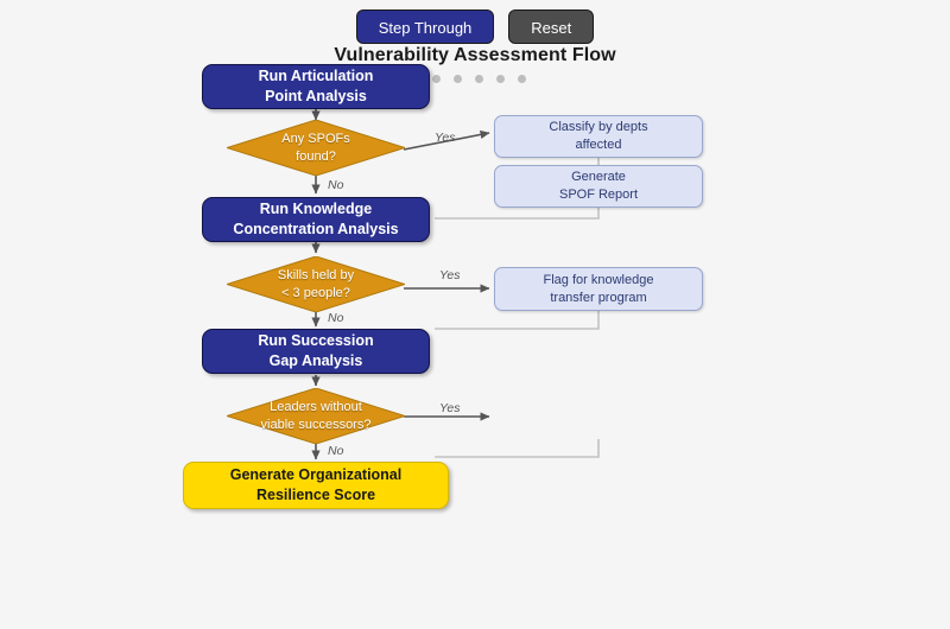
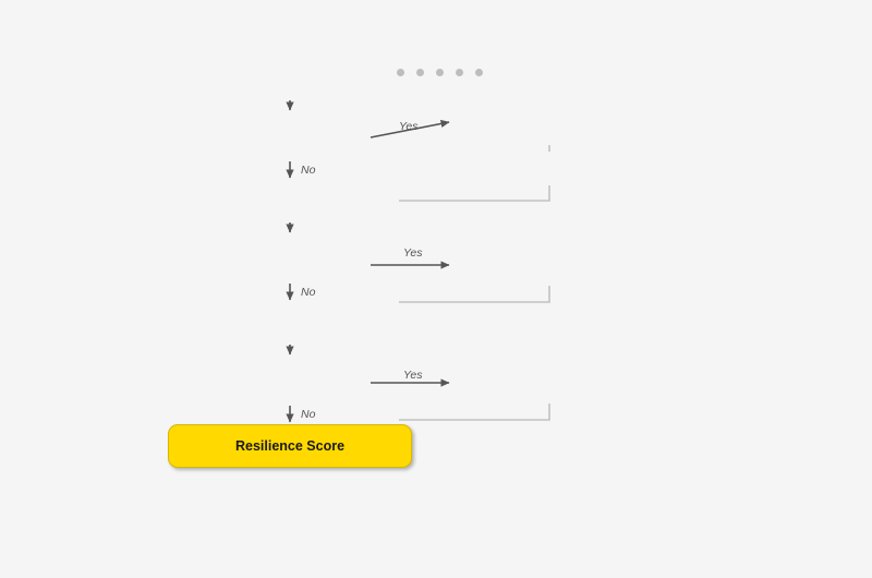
- Step Through
- Reset
- Vulnerability Assessment Flow
- Run Articulation
- Point Analysis
- Any SPOFs
- found?
- Classify by depts
- affected
- Generate
- SPOF Report
- Run Knowledge
- Concentration Analysis
- Skills held by
- < 3 people?
- Flag for knowledge
- transfer program
- Run Succession
- Gap Analysis
- Leaders without
- viable successors?
- Generate Organizational
  Resilience Score
  Yes
  No
  Yes
  No
  Yes
  No
